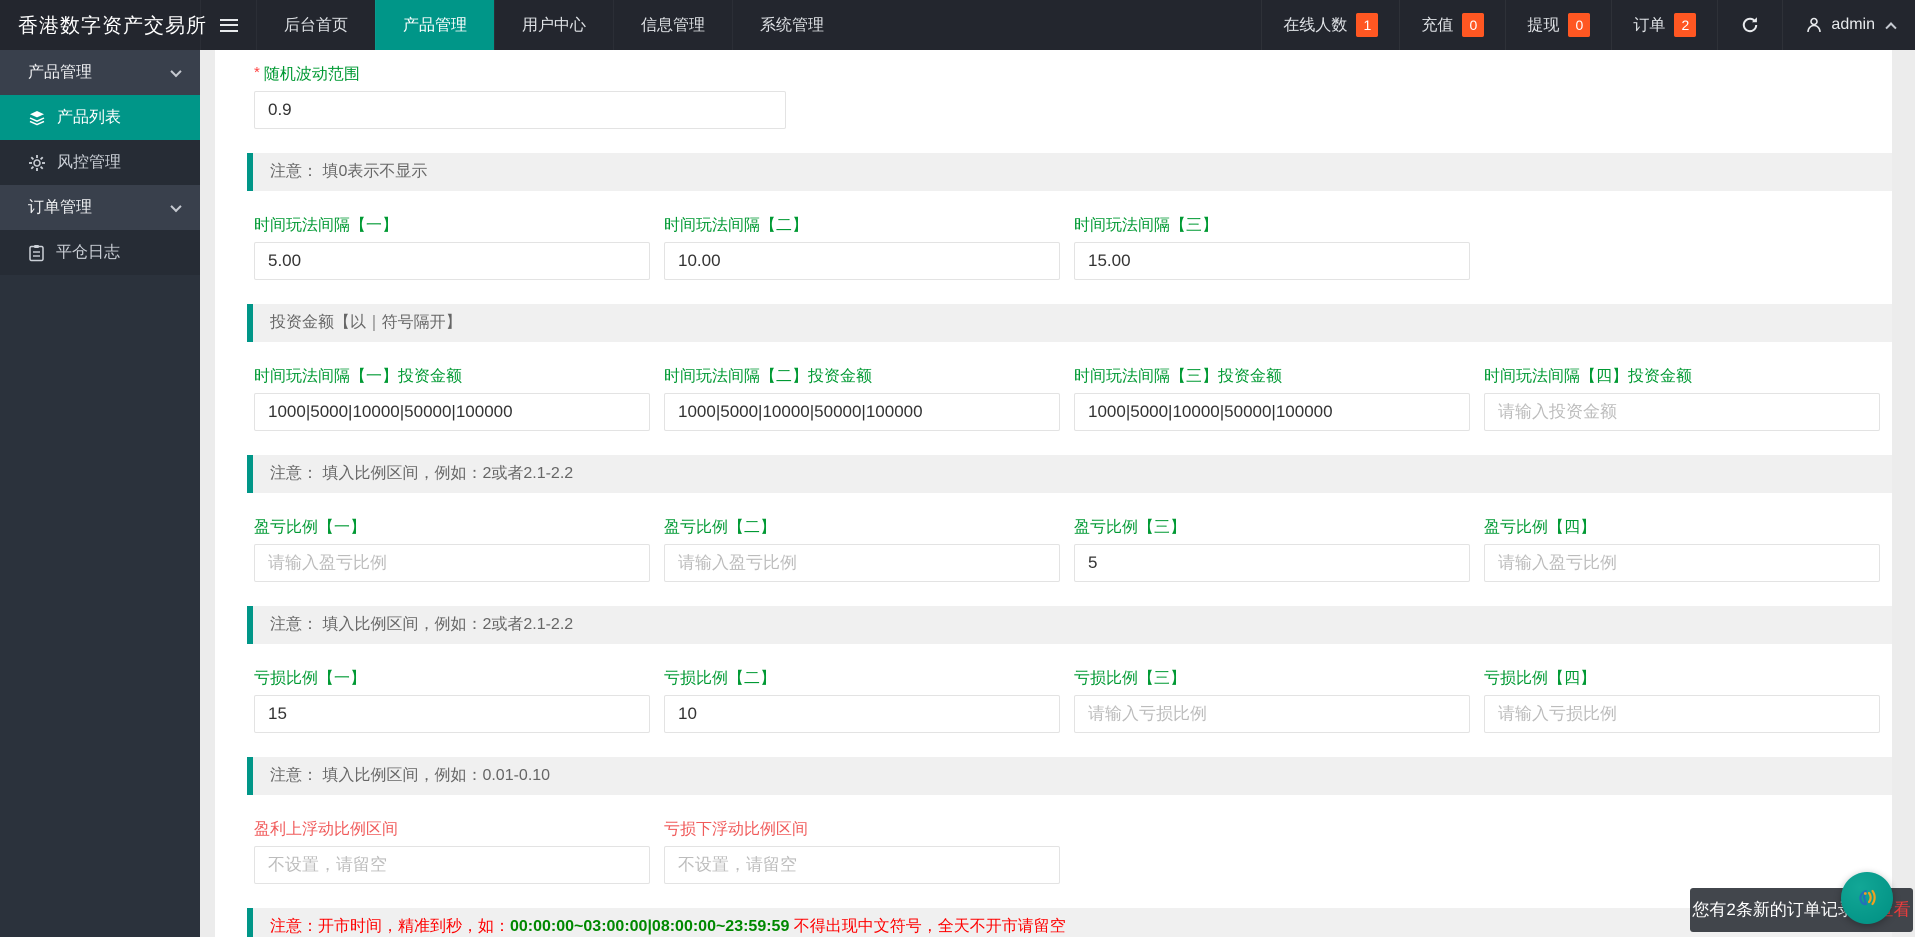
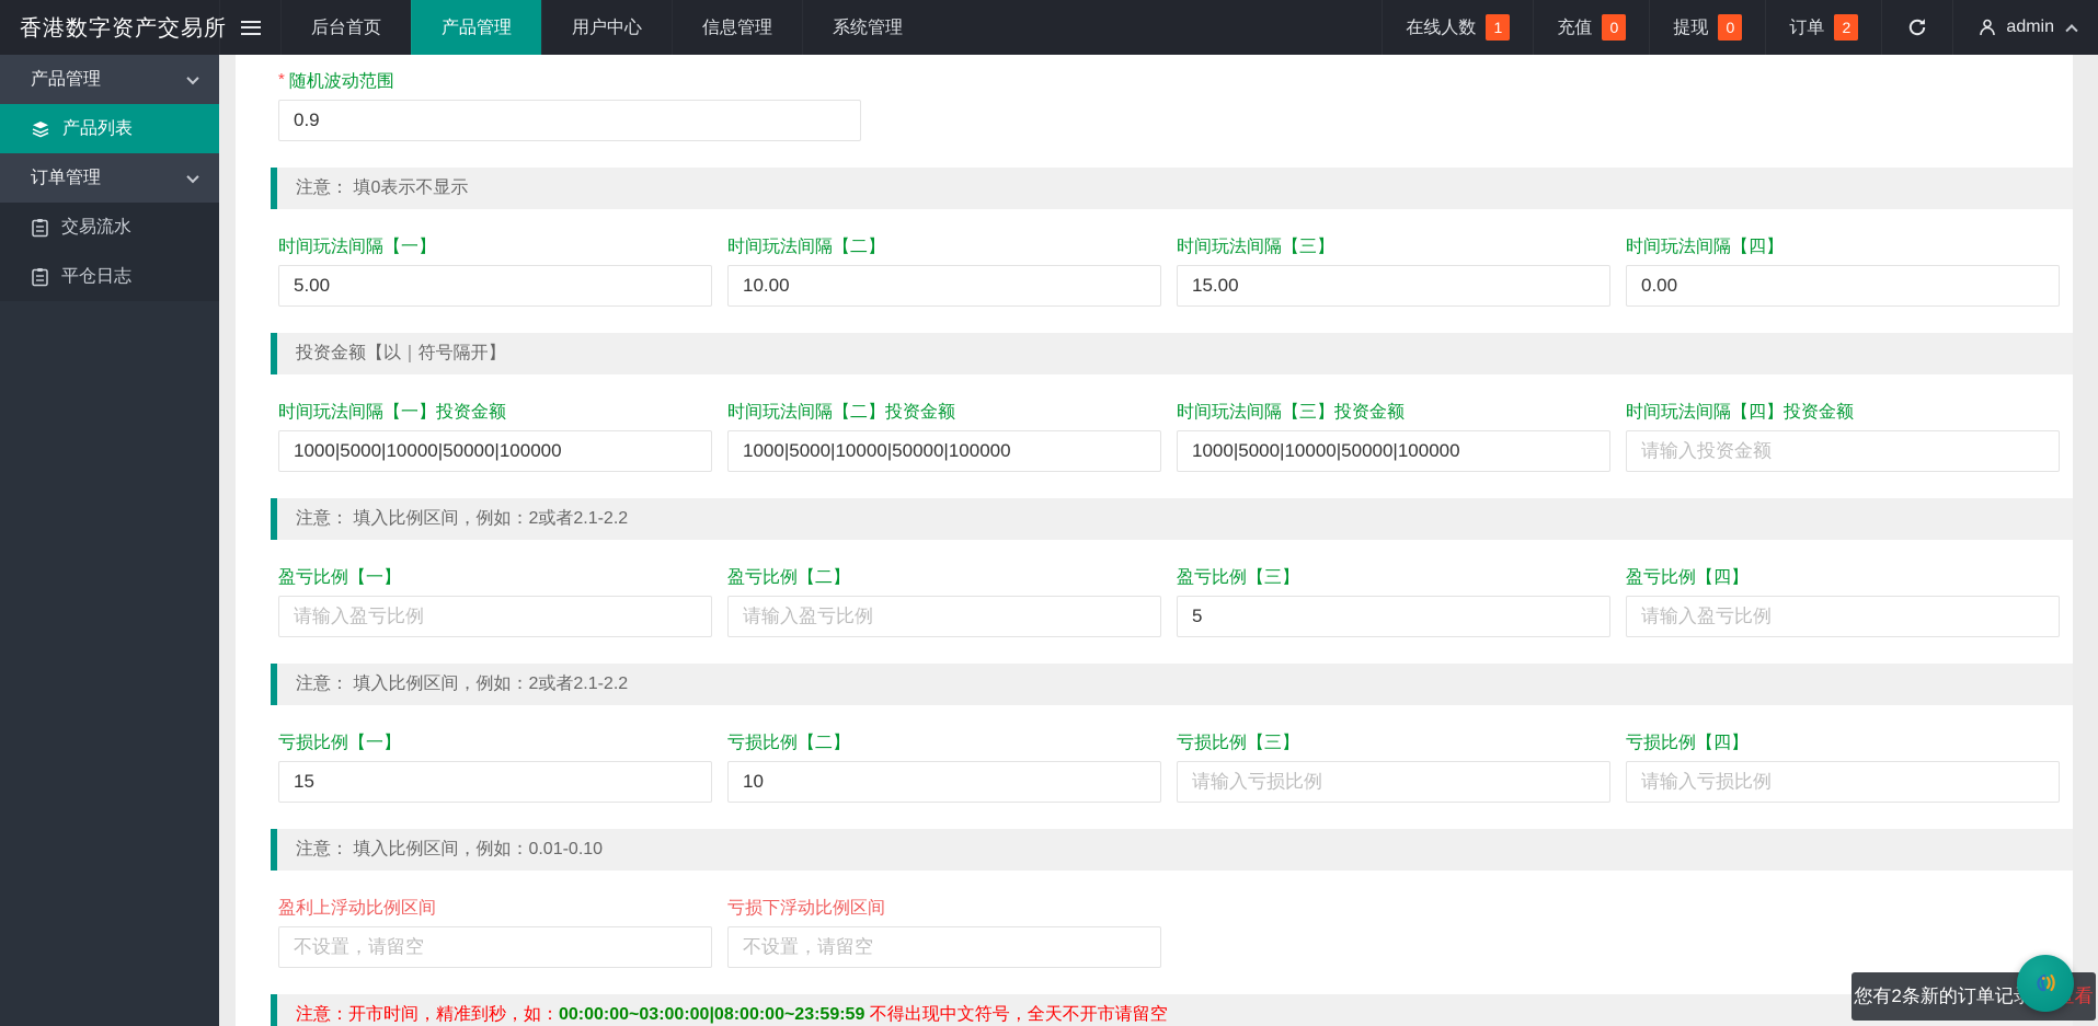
  香港数字资产交易所
  后台首页
  产品管理
  用户中心
  信息管理
  系统管理
  在线人数
  1
  充值
  0
  提现
  0
  订单
  2
  admin
  产品管理
  产品列表
- 风控管理
  订单管理
+ 交易流水
  平仓日志
  * 随机波动范围
  0.9
  注意： 填0表示不显示
  时间玩法间隔【一】
  5.00
  时间玩法间隔【二】
  10.00
  时间玩法间隔【三】
  15.00
+ 时间玩法间隔【四】
+ 0.00
  投资金额【以｜符号隔开】
  时间玩法间隔【一】投资金额
  1000|5000|10000|50000|100000
  时间玩法间隔【二】投资金额
  1000|5000|10000|50000|100000
  时间玩法间隔【三】投资金额
  1000|5000|10000|50000|100000
  时间玩法间隔【四】投资金额
  请输入投资金额
  注意： 填入比例区间，例如：2或者2.1-2.2
  盈亏比例【一】
  请输入盈亏比例
  盈亏比例【二】
  请输入盈亏比例
  盈亏比例【三】
  5
  盈亏比例【四】
  请输入盈亏比例
  注意： 填入比例区间，例如：2或者2.1-2.2
  亏损比例【一】
  15
  亏损比例【二】
  10
  亏损比例【三】
  请输入亏损比例
  亏损比例【四】
  请输入亏损比例
  注意： 填入比例区间，例如：0.01-0.10
  盈利上浮动比例区间
  不设置，请留空
  亏损下浮动比例区间
  不设置，请留空
  注意：开市时间，精准到秒，如：00:00:00~03:00:00|08:00:00~23:59:59 不得出现中文符号，全天不开市请留空
  您有2条新的订单记
